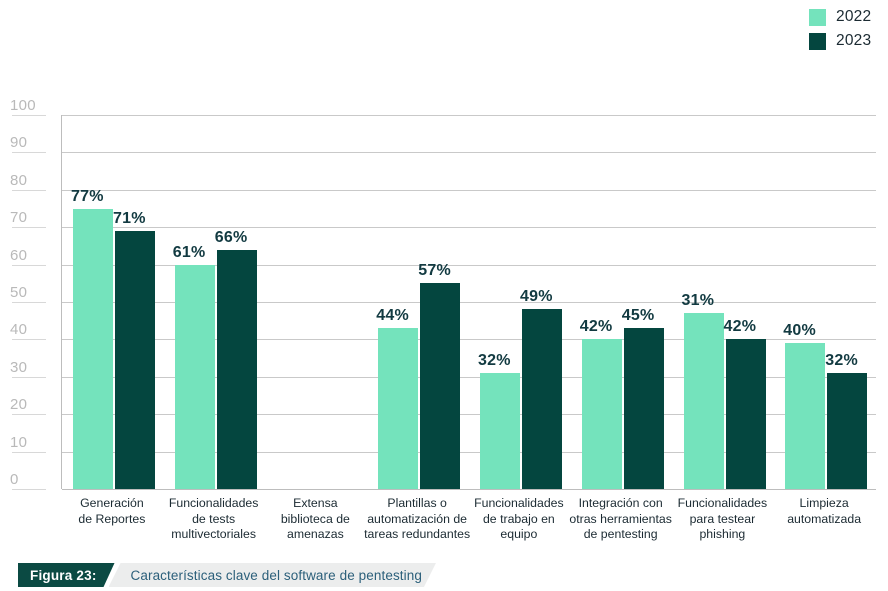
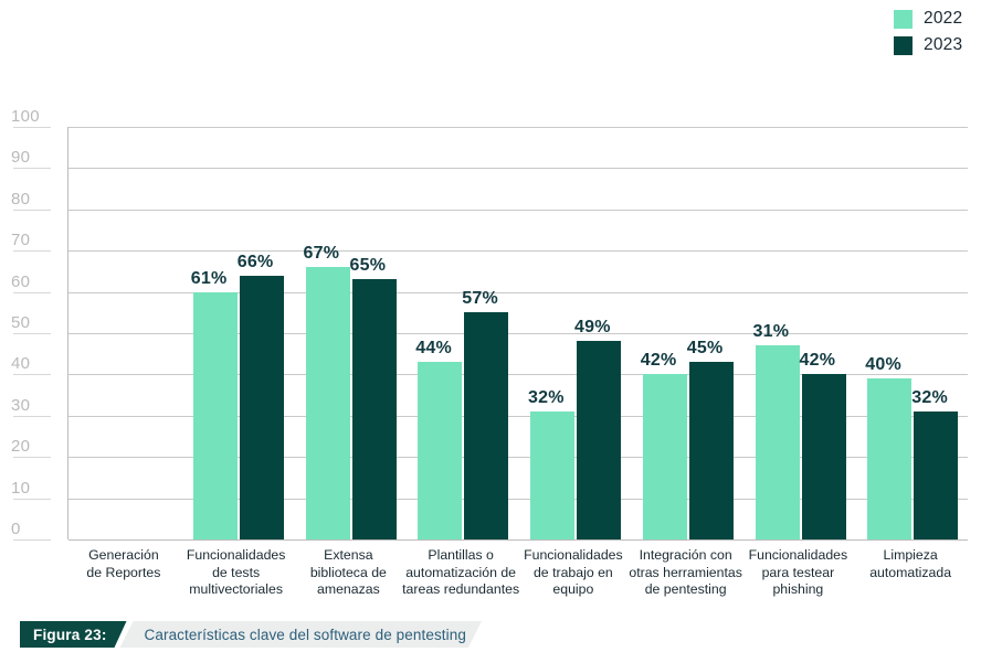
  2022
  2023
  0
  10
  20
  30
  40
  50
  60
  70
  80
  90
  100
- 77%
- 71%
  61%
  66%
+ 67%
+ 65%
  44%
  57%
  32%
  49%
  42%
  45%
  31%
  42%
  40%
  32%
  Generación
  de Reportes
  Funcionalidades
  de tests
  multivectoriales
  Extensa
  biblioteca de
  amenazas
  Plantillas o
  automatización de
  tareas redundantes
  Funcionalidades
  de trabajo en
  equipo
  Integración con
  otras herramientas
  de pentesting
  Funcionalidades
  para testear
  phishing
  Limpieza
  automatizada
  Figura 23:
  Características clave del software de pentesting
